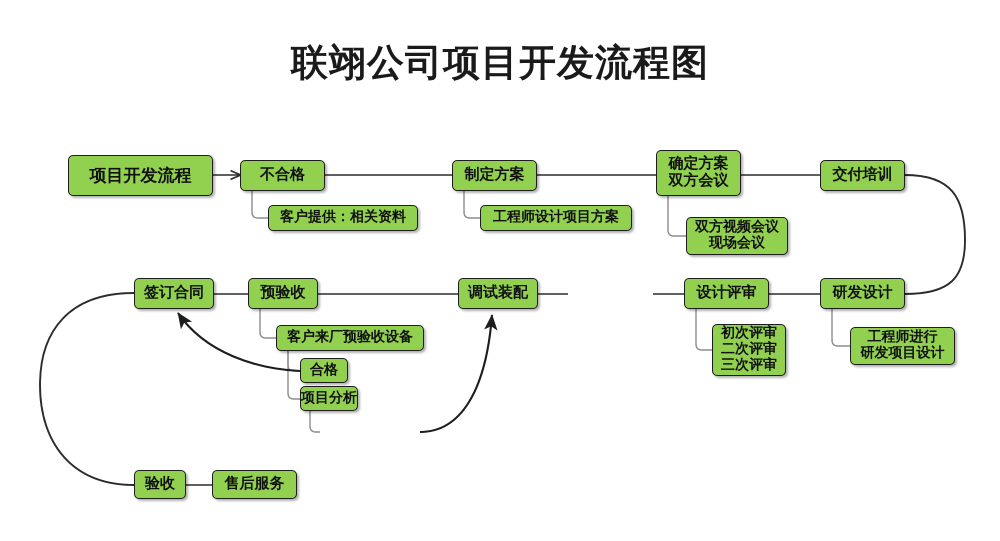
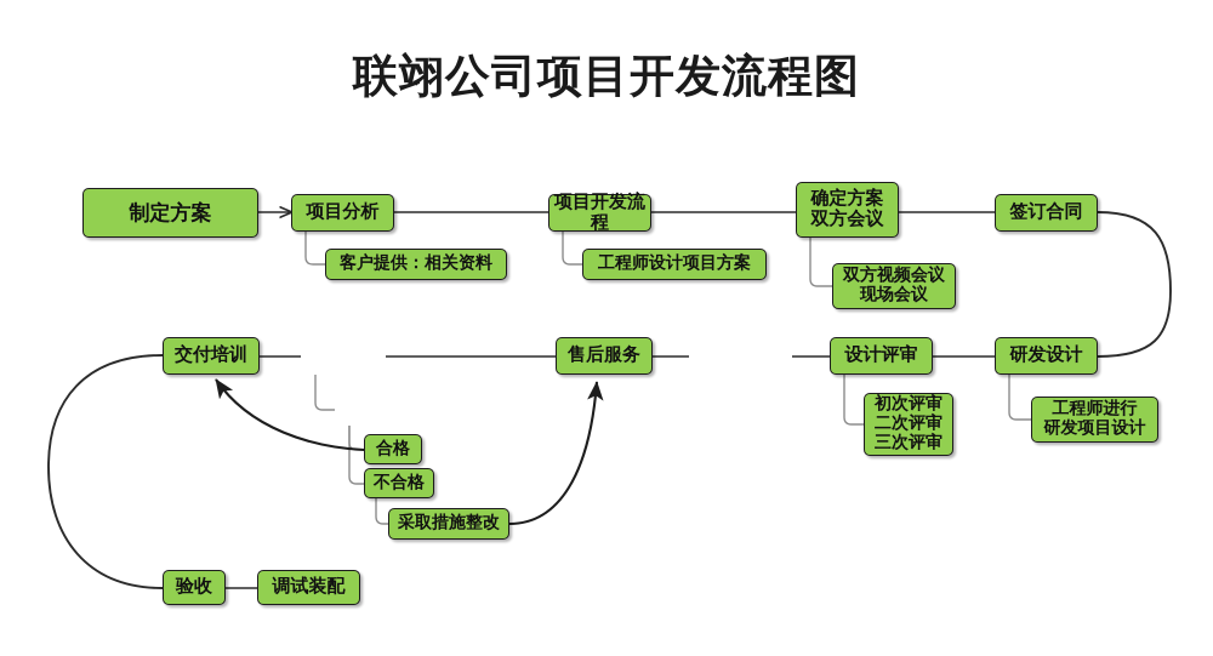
  联翊公司项目开发流程图
- 项目开发流程
+ 制定方案
- 不合格
+ 项目分析
  客户提供：相关资料
- 制定方案
+ 项目开发流程
  工程师设计项目方案
  确定方案
  双方会议
  双方视频会议
  现场会议
- 交付培训
+ 签订合同
  研发设计
  工程师进行
  研发项目设计
  设计评审
  初次评审
  二次评审
  三次评审
- 调试装配
+ 售后服务
- 预验收
- 客户来厂预验收设备
  合格
- 项目分析
+ 不合格
+ 采取措施整改
- 签订合同
+ 交付培训
  验收
- 售后服务
+ 调试装配
